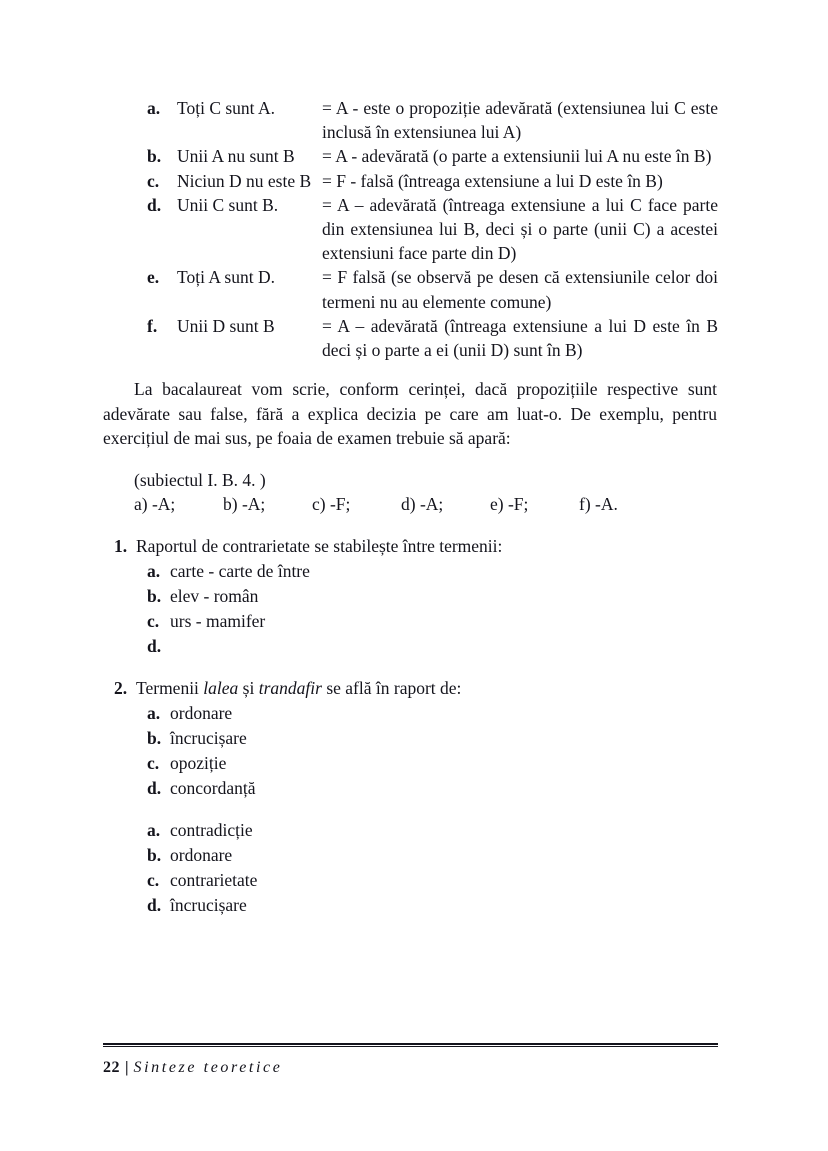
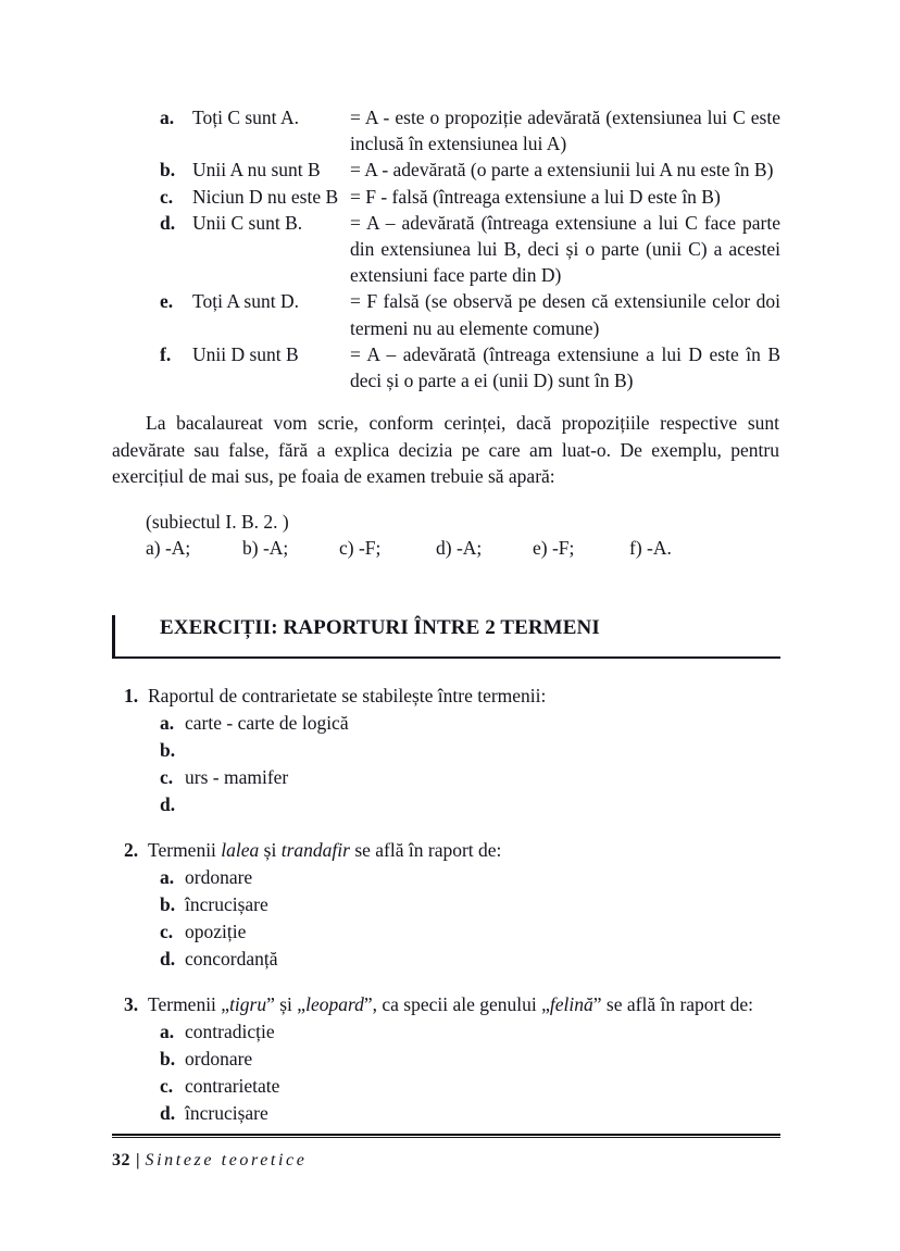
  a.
  Toți C sunt A.
  = A - este o propoziție adevărată (extensiunea lui C este inclusă în extensiunea lui A)
  b.
  Unii A nu sunt B
  = A - adevărată (o parte a extensiunii lui A nu este în B)
  c.
  Niciun D nu este B
  = F - falsă (întreaga extensiune a lui D este în B)
  d.
  Unii C sunt B.
  = A – adevărată (întreaga extensiune a lui C face parte din extensiunea lui B, deci și o parte (unii C) a acestei extensiuni face parte din D)
  e.
  Toți A sunt D.
  = F falsă (se observă pe desen că extensiunile celor doi termeni nu au elemente comune)
  f.
  Unii D sunt B
  = A – adevărată (întreaga extensiune a lui D este în B deci și o parte a ei (unii D) sunt în B)
  La bacalaureat vom scrie, conform cerinței, dacă propozițiile respective sunt adevărate sau false, fără a explica decizia pe care am luat-o. De exemplu, pentru exercițiul de mai sus, pe foaia de examen trebuie să apară:
- (subiectul I. B. 4. )
+ (subiectul I. B. 2. )
  a) -A;
  b) -A;
  c) -F;
  d) -A;
  e) -F;
  f) -A.
+ EXERCIȚII: RAPORTURI ÎNTRE 2 TERMENI
  1.
  Raportul de contrarietate se stabilește între termenii:
  a.
- carte - carte de între
+ carte - carte de logică
  b.
- elev - român
  c.
  urs - mamifer
  d.
  2.
  Termenii lalea și trandafir se află în raport de:
  a.
  ordonare
  b.
  încrucișare
  c.
  opoziție
  d.
  concordanță
+ 3.
+ Termenii „tigru” și „leopard”, ca specii ale genului „felină” se află în raport de:
  a.
  contradicție
  b.
  ordonare
  c.
  contrarietate
  d.
  încrucișare
- 22 | Sinteze teoretice
+ 32 | Sinteze teoretice
